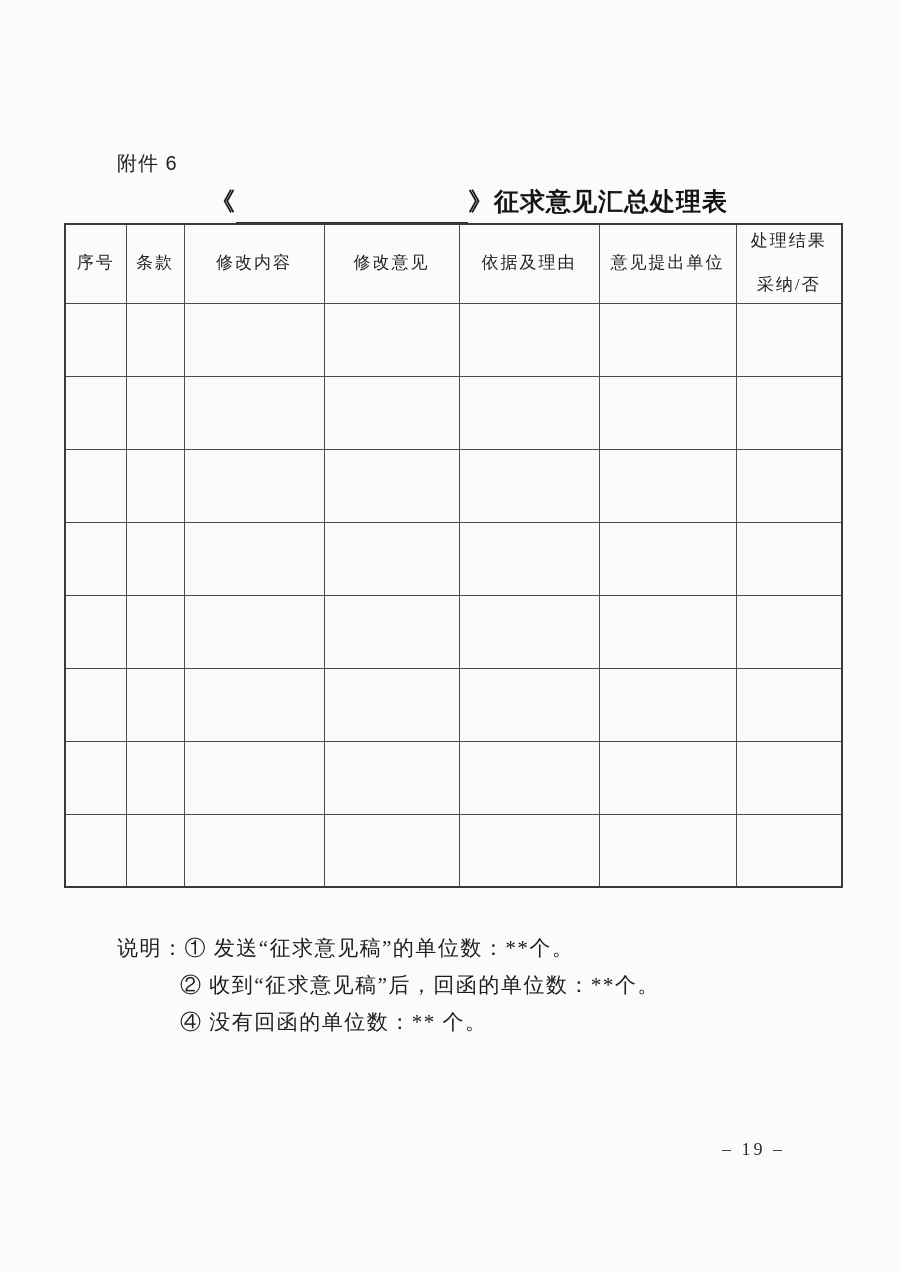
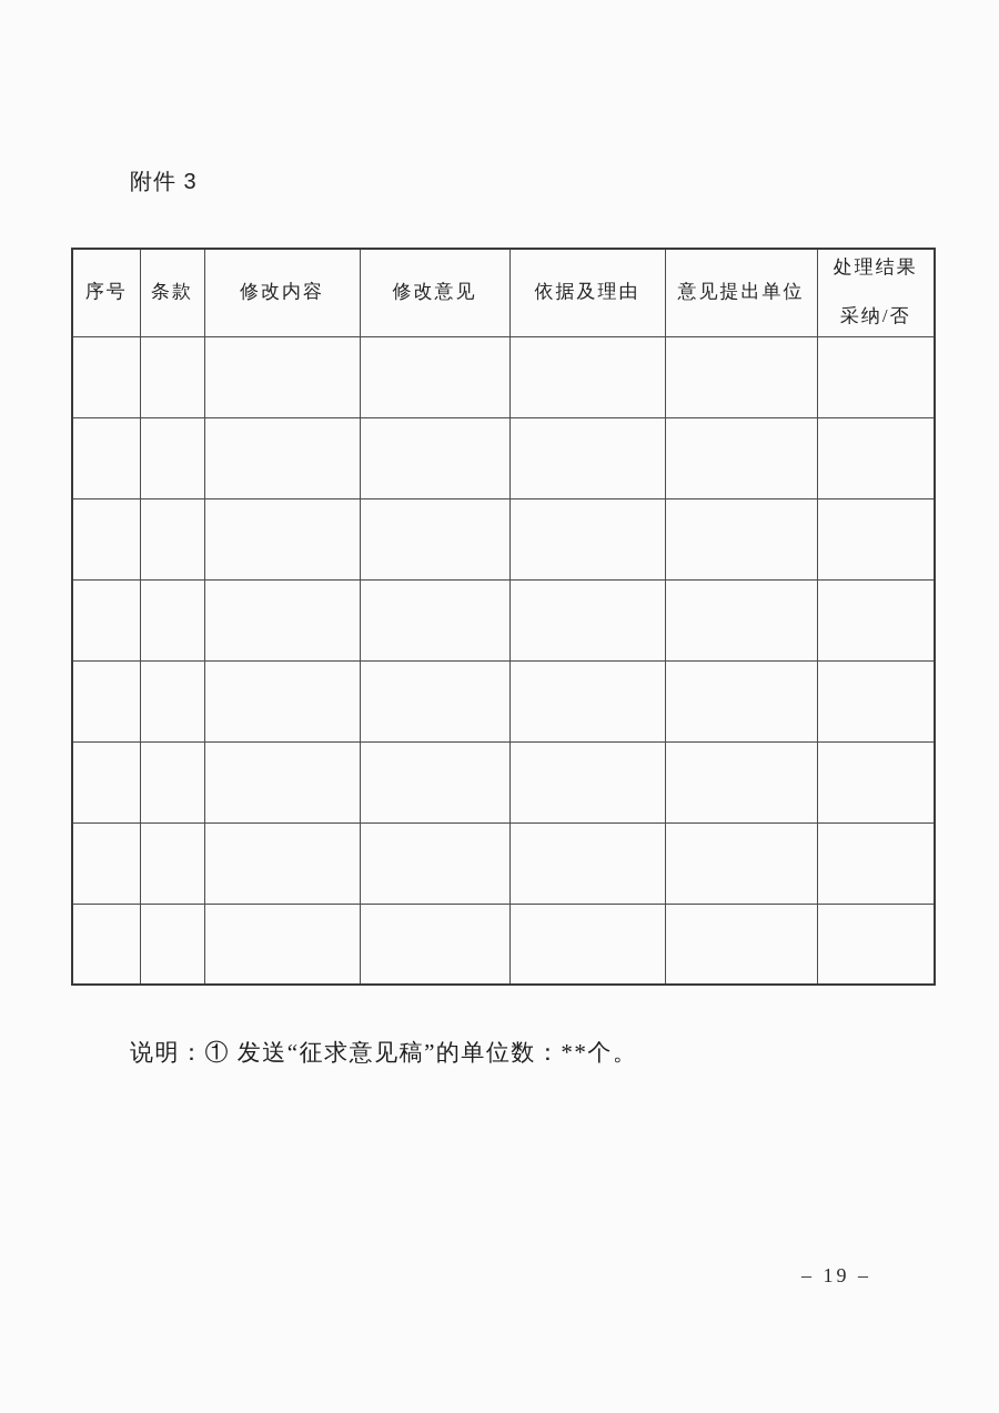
- 附件 6
+ 附件 3
- 《
- 》
- 征求意见汇总处理表
  序号	条款	修改内容	修改意见	依据及理由	意见提出单位	处理结果 采纳/否
  说明：① 发送“征求意见稿”的单位数：**个。
- ② 收到“征求意见稿”后，回函的单位数：**个。
- ④ 没有回函的单位数：** 个。
  – 19 –
